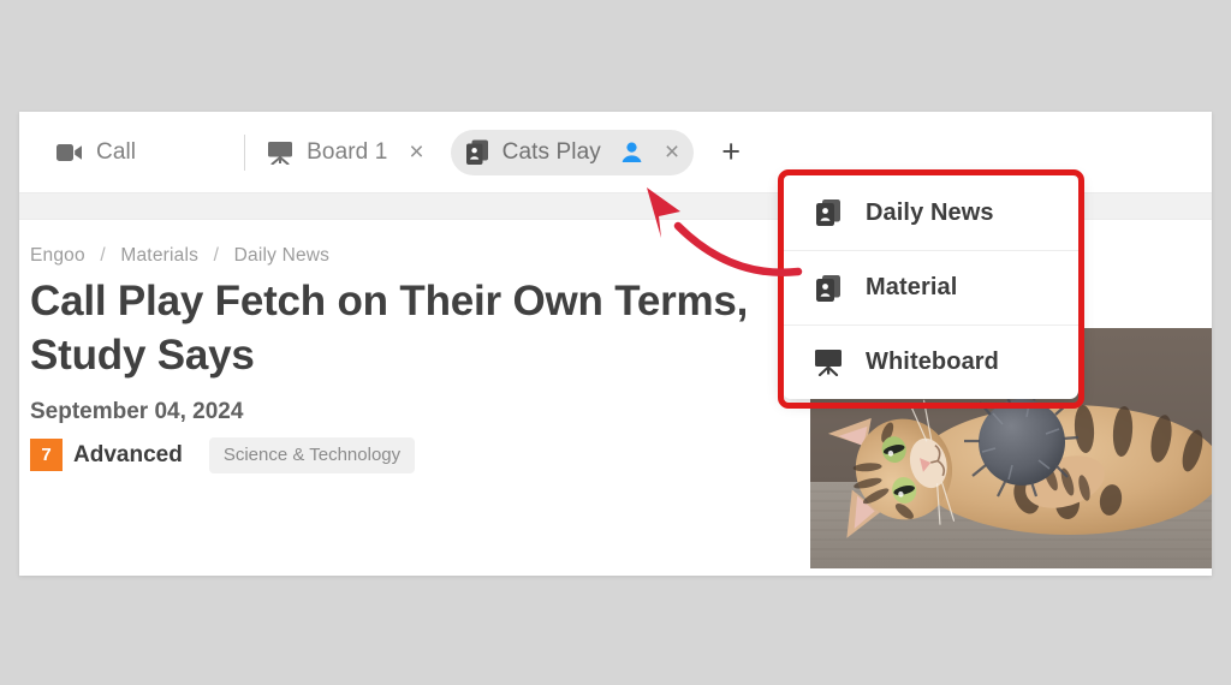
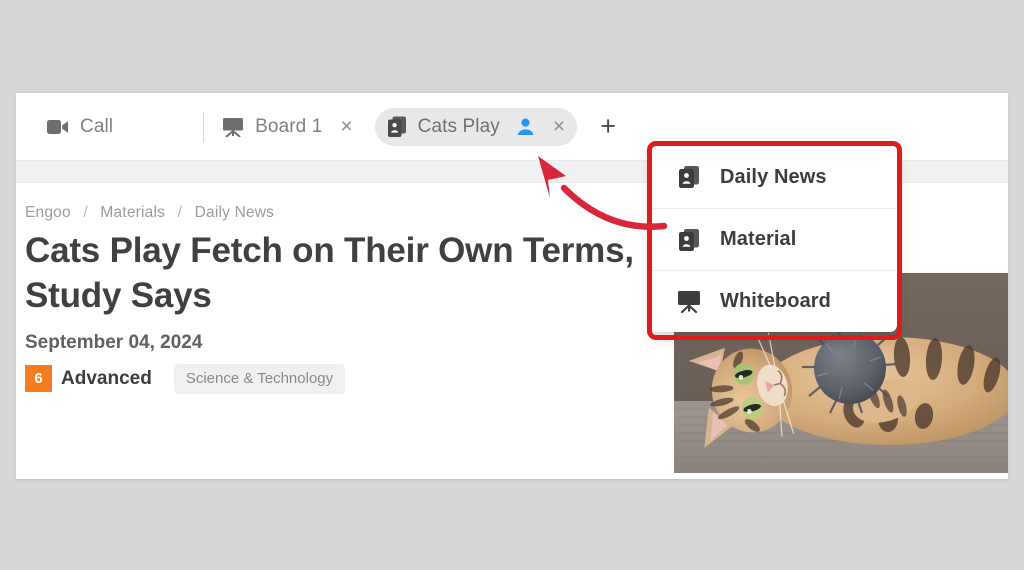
  Call
  Board 1
  ×
  Cats Play
  ×
  +
  Engoo / Materials / Daily News
- Call Play Fetch on Their Own Terms, Study Says
+ Cats Play Fetch on Their Own Terms, Study Says
  September 04, 2024
- 7
+ 6
  Advanced
  Science & Technology
  Daily News
  Material
  Whiteboard
